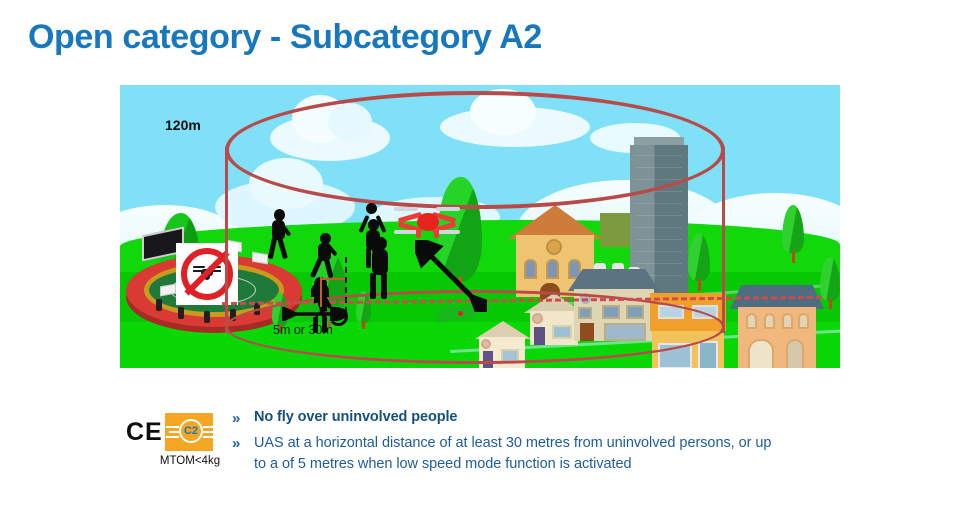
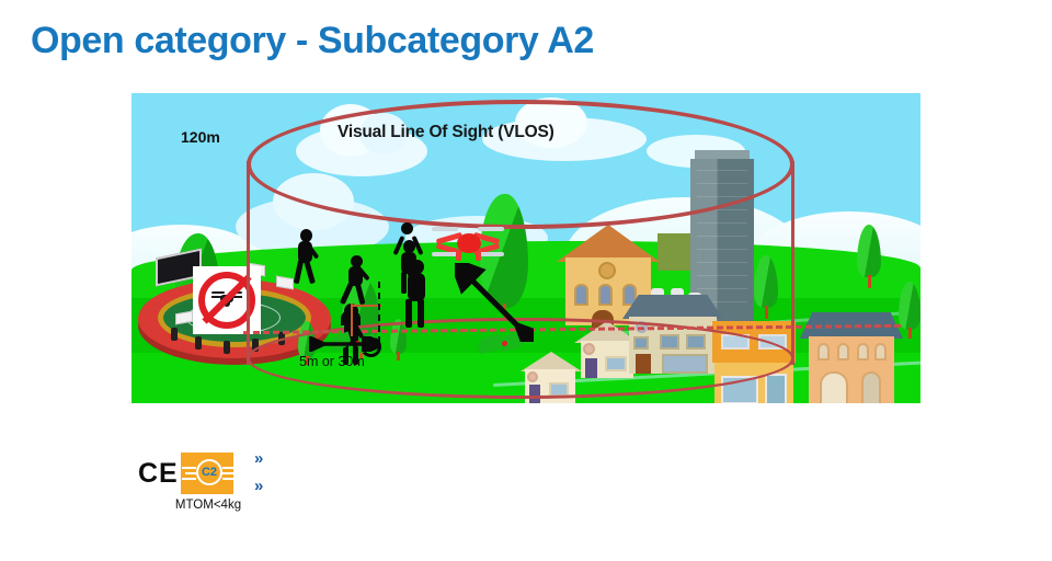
  Open category - Subcategory A2
+ Visual Line Of Sight (VLOS)
  120m
  5m or 30m
  CE
  C2
  MTOM<4kg
  »
- No fly over uninvolved people
  »
- UAS at a horizontal distance of at least 30 metres from uninvolved persons, or up to a of 5 metres when low speed mode function is activated
